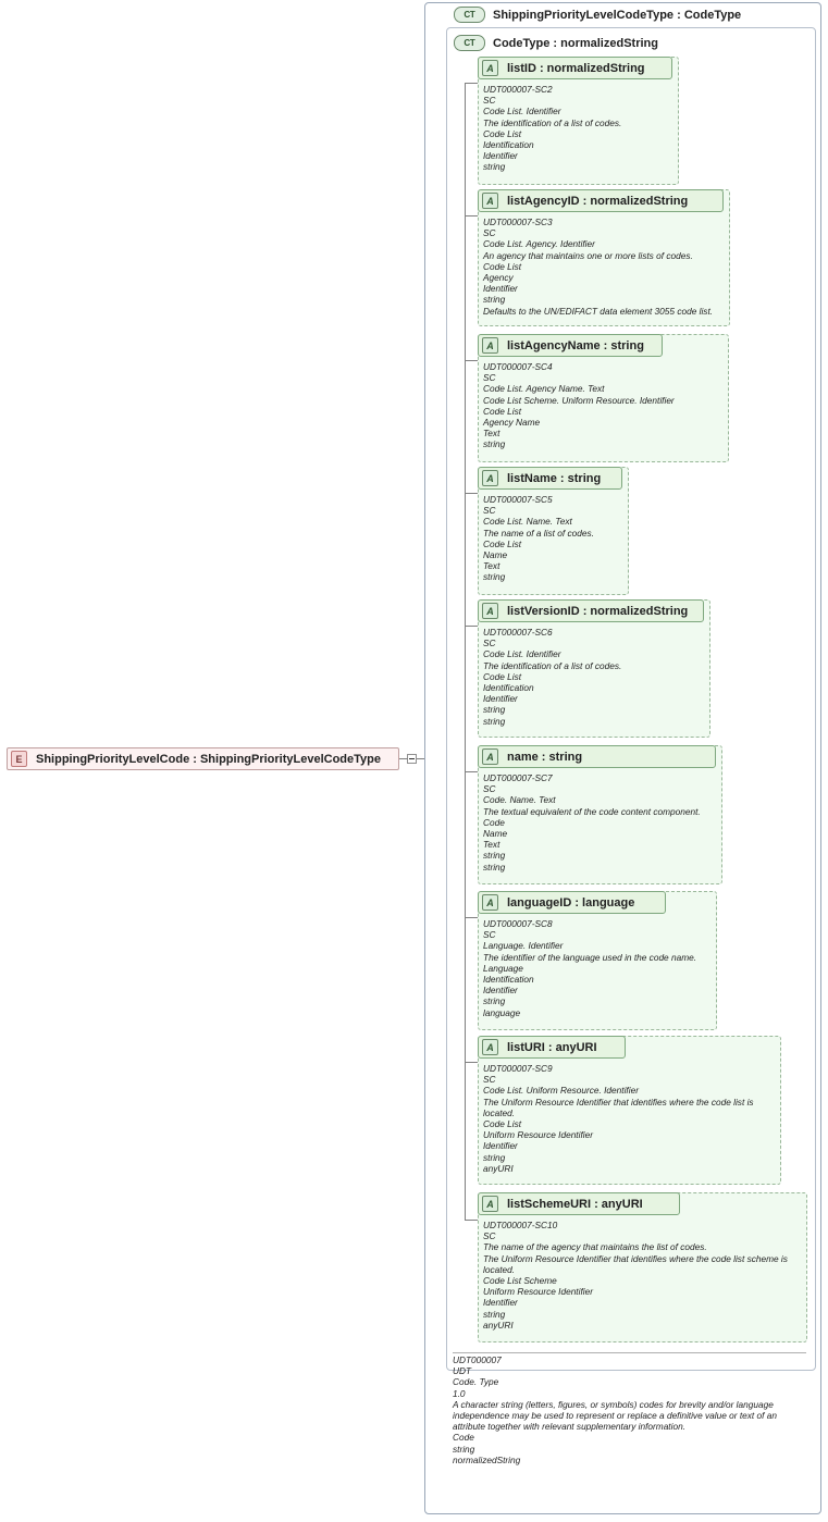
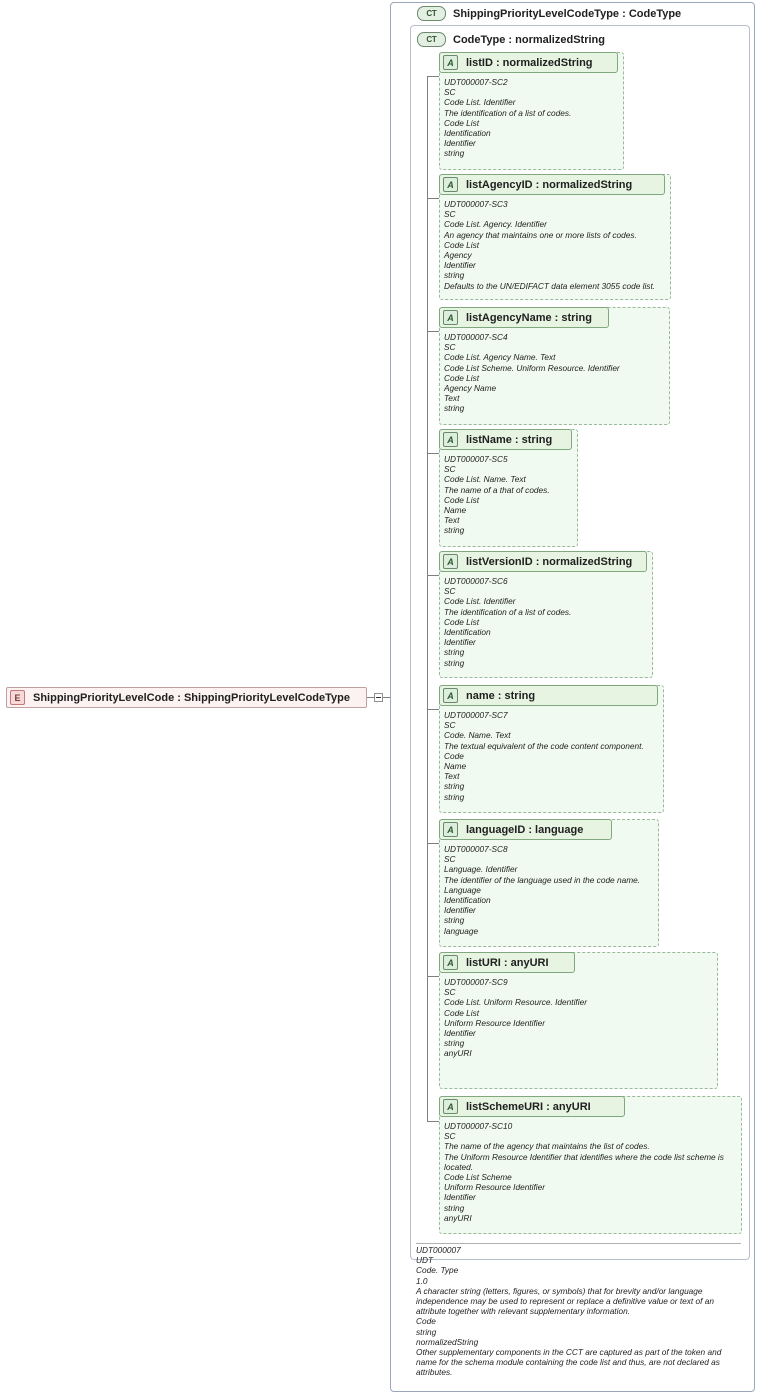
  E
  ShippingPriorityLevelCode : ShippingPriorityLevelCodeType
  CT
  ShippingPriorityLevelCodeType : CodeType
  CT
  CodeType : normalizedString
  A
  listID : normalizedString
  UDT000007-SC2
  SC
  Code List. Identifier
  The identification of a list of codes.
  Code List
  Identification
  Identifier
  string
  A
  listAgencyID : normalizedString
  UDT000007-SC3
  SC
  Code List. Agency. Identifier
  An agency that maintains one or more lists of codes.
  Code List
  Agency
  Identifier
  string
  Defaults to the UN/EDIFACT data element 3055 code list.
  A
  listAgencyName : string
  UDT000007-SC4
  SC
  Code List. Agency Name. Text
  Code List Scheme. Uniform Resource. Identifier
  Code List
  Agency Name
  Text
  string
  A
  listName : string
  UDT000007-SC5
  SC
  Code List. Name. Text
- The name of a list of codes.
+ The name of a that of codes.
  Code List
  Name
  Text
  string
  A
  listVersionID : normalizedString
  UDT000007-SC6
  SC
  Code List. Identifier
  The identification of a list of codes.
  Code List
  Identification
  Identifier
  string
  string
  A
  name : string
  UDT000007-SC7
  SC
  Code. Name. Text
  The textual equivalent of the code content component.
  Code
  Name
  Text
  string
  string
  A
  languageID : language
  UDT000007-SC8
  SC
  Language. Identifier
  The identifier of the language used in the code name.
  Language
  Identification
  Identifier
  string
  language
  A
  listURI : anyURI
  UDT000007-SC9
  SC
  Code List. Uniform Resource. Identifier
- The Uniform Resource Identifier that identifies where the code list is located.
  Code List
  Uniform Resource Identifier
  Identifier
  string
  anyURI
  A
  listSchemeURI : anyURI
  UDT000007-SC10
  SC
  The name of the agency that maintains the list of codes.
  The Uniform Resource Identifier that identifies where the code list scheme is located.
  Code List Scheme
  Uniform Resource Identifier
  Identifier
  string
  anyURI
  UDT000007
  UDT
  Code. Type
  1.0
- A character string (letters, figures, or symbols) codes for brevity and/or language independence may be used to represent or replace a definitive value or text of an attribute together with relevant supplementary information.
+ A character string (letters, figures, or symbols) that for brevity and/or language independence may be used to represent or replace a definitive value or text of an attribute together with relevant supplementary information.
  Code
  string
  normalizedString
+ Other supplementary components in the CCT are captured as part of the token and name for the schema module containing the code list and thus, are not declared as attributes.
